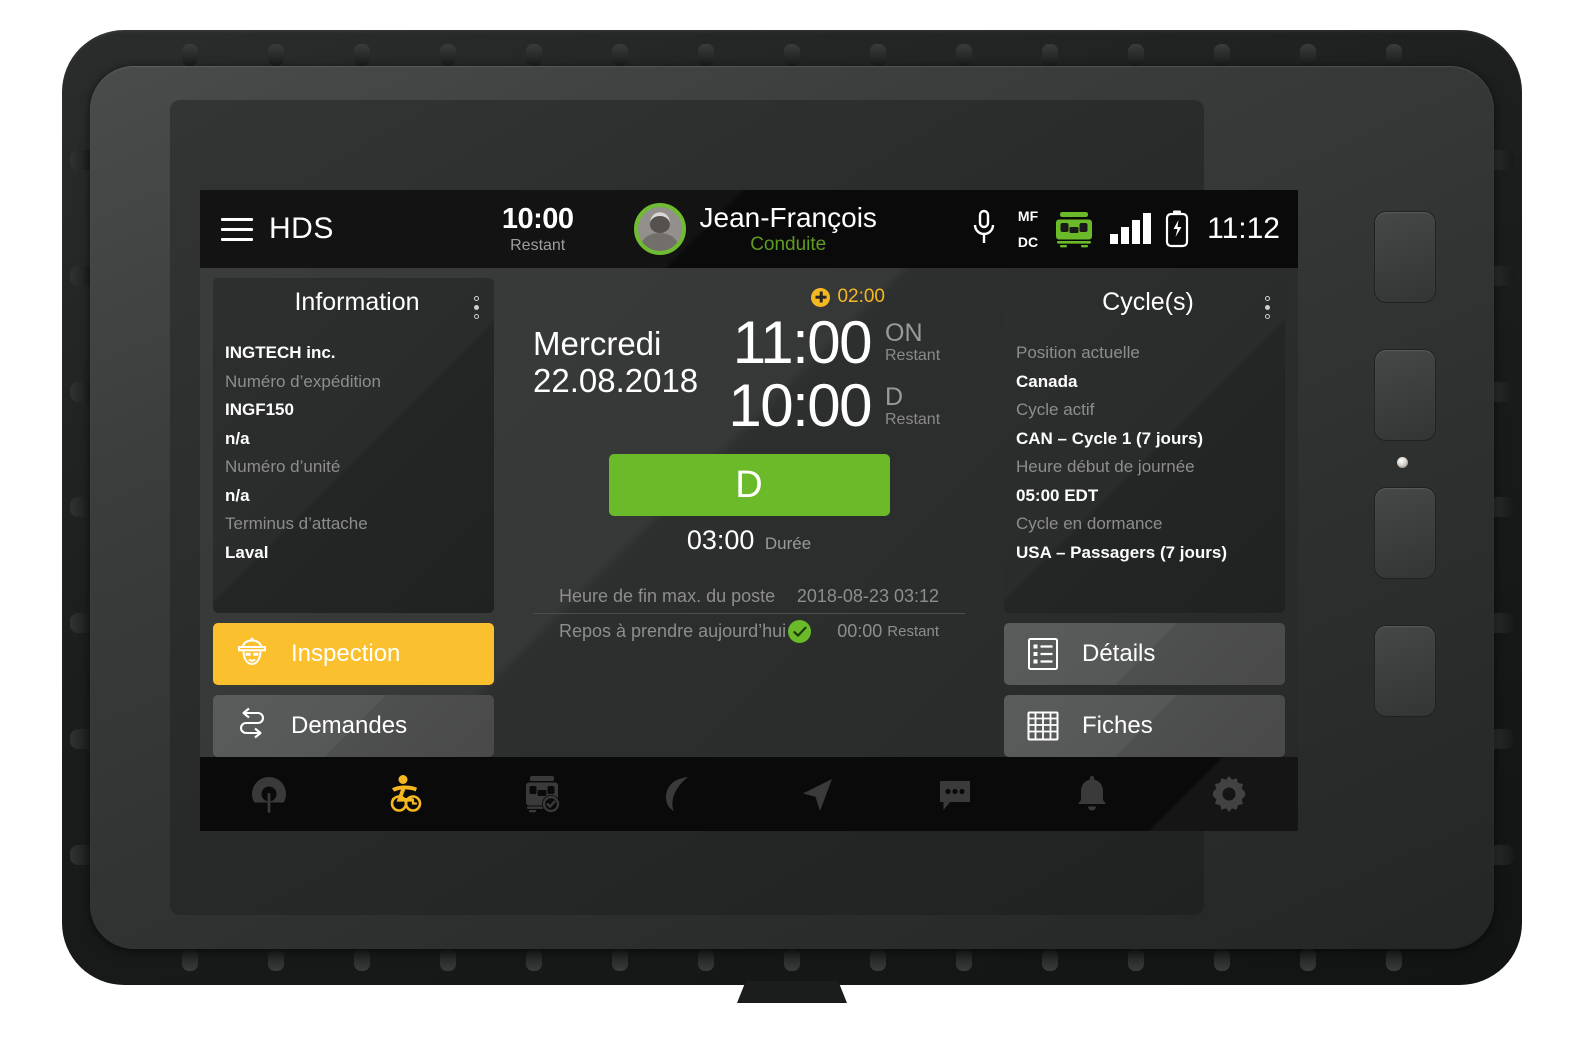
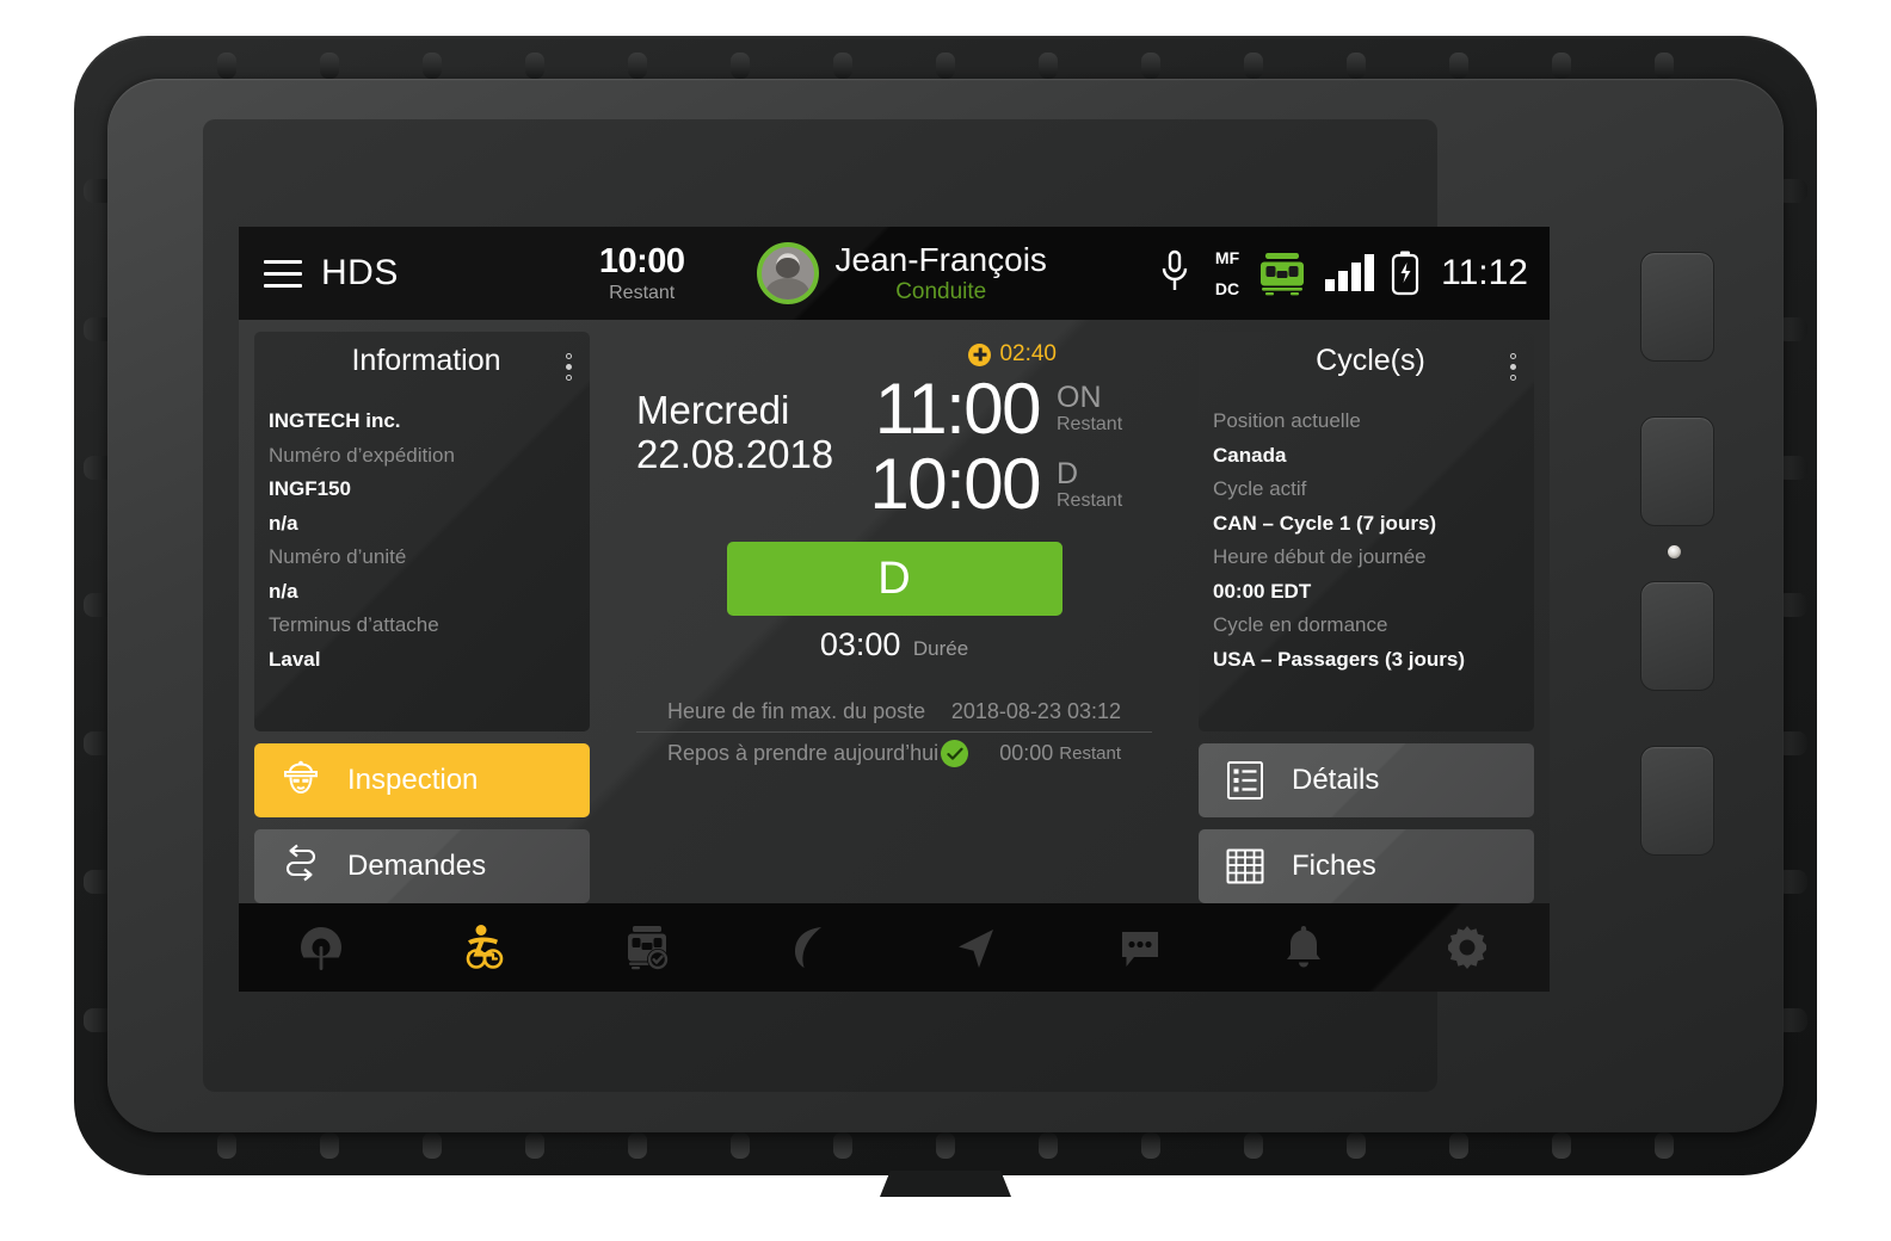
  Information
  INGTECH inc.
  Numéro d’expédition
  INGF150
  n/a
  Numéro d’unité
  n/a
  Terminus d’attache
  Laval
  Inspection
  Demandes
  Mercredi
  22.08.2018
- 02:00
+ 02:40
  11:00
  ON
  Restant
  10:00
  D
  Restant
  D
  03:00 Durée
  Heure de fin max. du poste
  2018-08-23 03:12
  Repos à prendre aujourd’hui
  00:00
  Restant
  Cycle(s)
  Position actuelle
  Canada
  Cycle actif
  CAN – Cycle 1 (7 jours)
  Heure début de journée
- 05:00 EDT
+ 00:00 EDT
  Cycle en dormance
- USA – Passagers (7 jours)
+ USA – Passagers (3 jours)
  Détails
  Fiches
